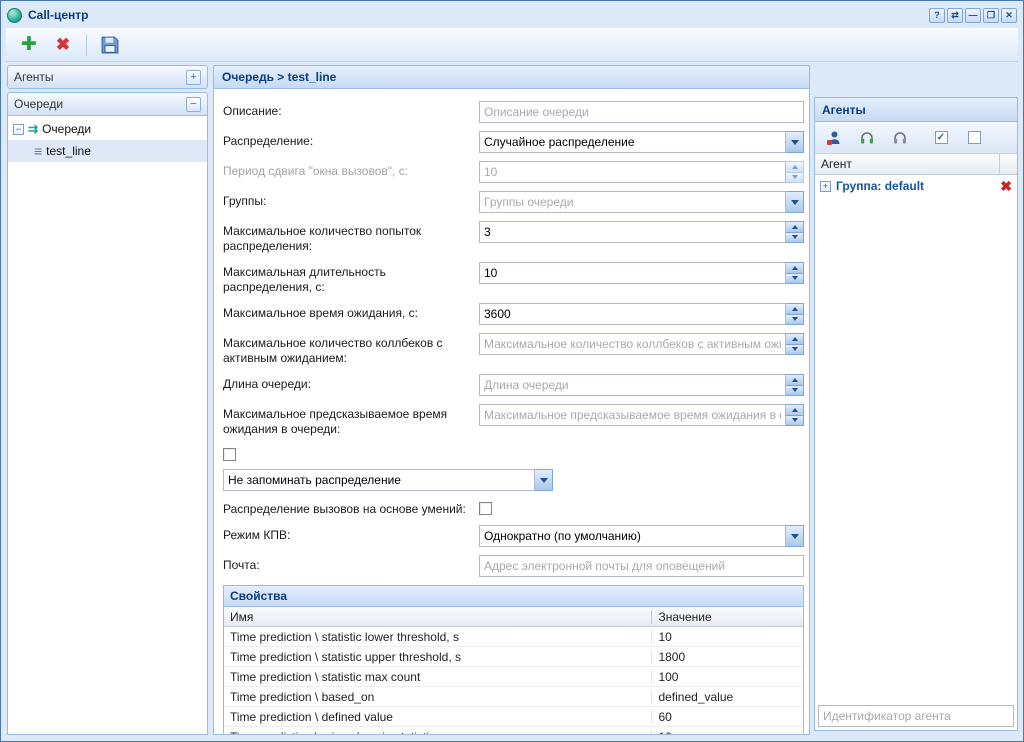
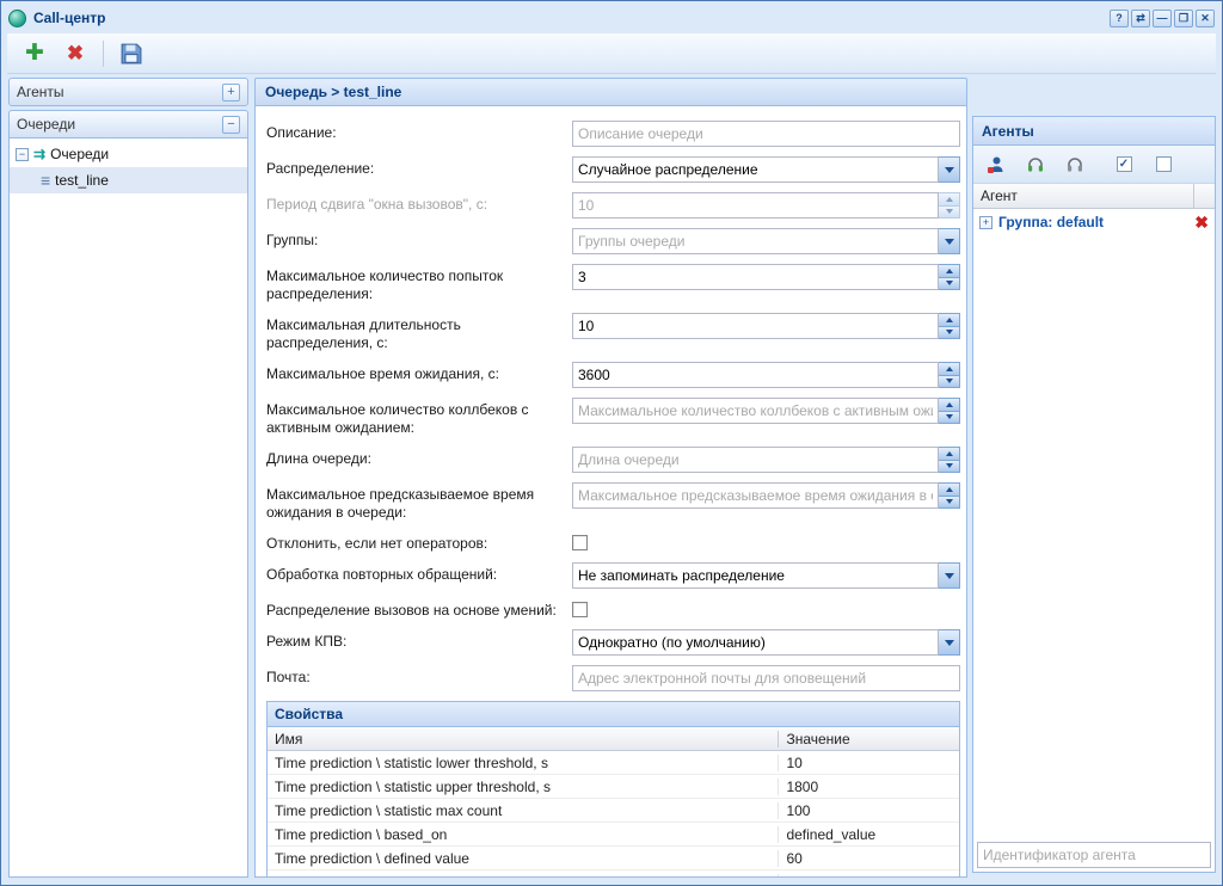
  Call-центр
  ?
  ⇄
  —
  ❐
  ✕
  ✚
  ✖
  Агенты
  +
  Очереди
  −
  −
  ⇉
  Очереди
  ≡
  test_line
  Очередь > test_line
  Описание:
  Описание очереди
  Распределение:
  Случайное распределение
  Период сдвига "окна вызовов", с:
  10
  Группы:
  Группы очереди
  Максимальное количество попыток распределения:
  3
  Максимальная длительность распределения, с:
  10
  Максимальное время ожидания, с:
  3600
  Максимальное количество коллбеков с активным ожиданием:
  Максимальное количество коллбеков с активным ож
  Длина очереди:
  Длина очереди
  Максимальное предсказываемое время ожидания в очереди:
  Максимальное предсказываемое время ожидания в
+ Отклонить, если нет операторов:
+ Обработка повторных обращений:
  Не запоминать распределение
  Распределение вызовов на основе умений:
  Режим КПВ:
  Однократно (по умолчанию)
  Почта:
  Адрес электронной почты для оповещений
  Свойства
  Имя
  Значение
  Time prediction \ statistic lower threshold, s
  10
  Time prediction \ statistic upper threshold, s
  1800
  Time prediction \ statistic max count
  100
  Time prediction \ based_on
  defined_value
  Time prediction \ defined value
  60
  Агенты
  ✓
  Агент
  +
  Группа: default
  ✖
  Идентификатор агента
